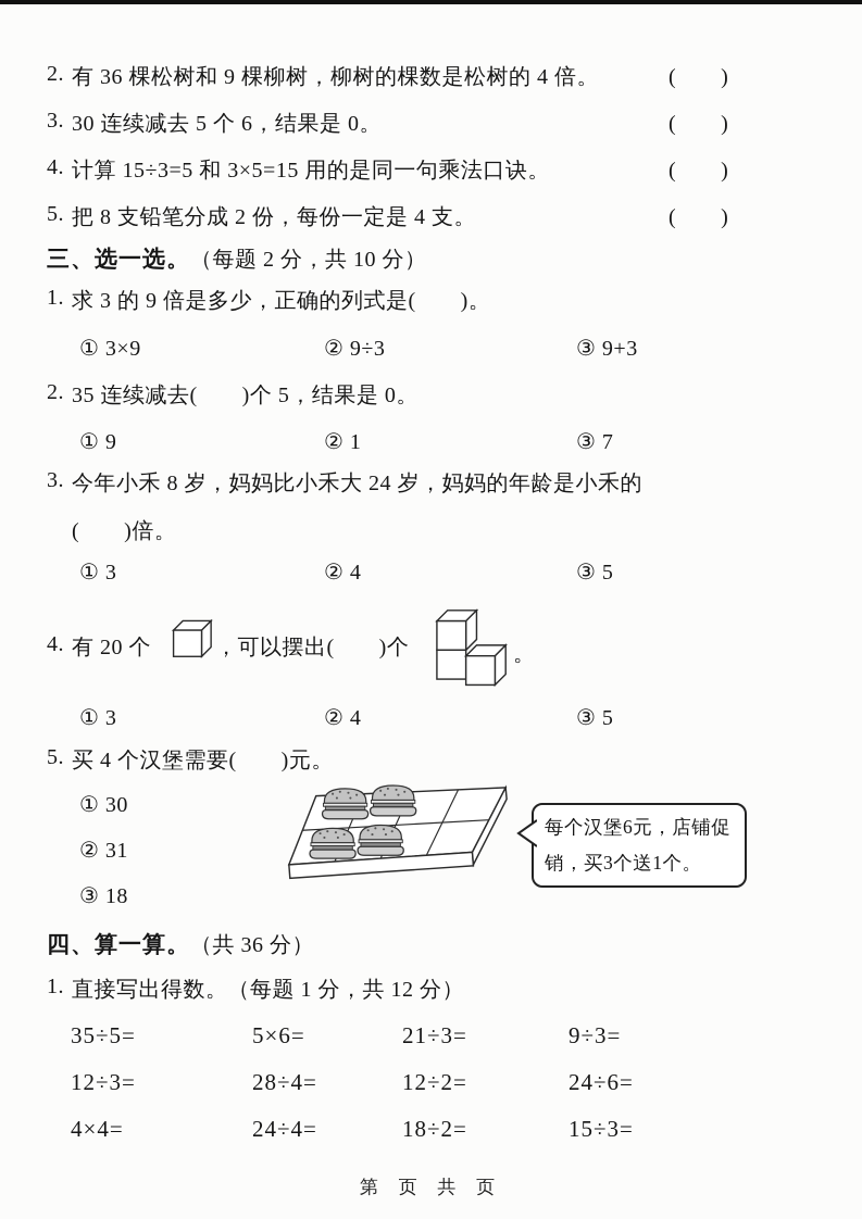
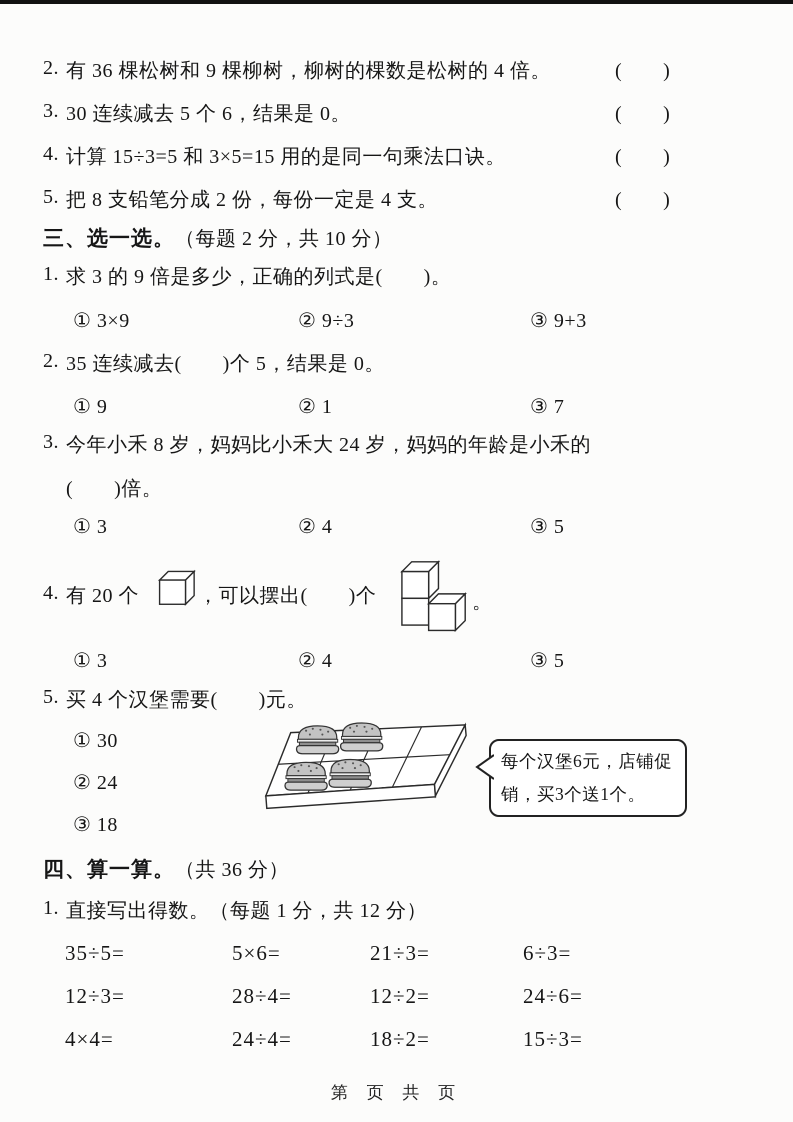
  2.
  有 36 棵松树和 9 棵柳树，柳树的棵数是松树的 4 倍。
  ( )
  3.
  30 连续减去 5 个 6，结果是 0。
  ( )
  4.
  计算 15÷3=5 和 3×5=15 用的是同一句乘法口诀。
  ( )
  5.
  把 8 支铅笔分成 2 份，每份一定是 4 支。
  ( )
  三、选一选。（每题 2 分，共 10 分）
  1.
  求 3 的 9 倍是多少，正确的列式是( )。
  ① 3×9
  ② 9÷3
  ③ 9+3
  2.
  35 连续减去( )个 5，结果是 0。
  ① 9
  ② 1
  ③ 7
  3.
  今年小禾 8 岁，妈妈比小禾大 24 岁，妈妈的年龄是小禾的
  ( )倍。
  ① 3
  ② 4
  ③ 5
  4.
  有 20 个
  ，可以摆出( )个
  。
  ① 3
  ② 4
  ③ 5
  5.
  买 4 个汉堡需要( )元。
  ① 30
- ② 31
+ ② 24
  ③ 18
  每个汉堡6元，店铺促
  销，买3个送1个。
  四、算一算。（共 36 分）
  1.
  直接写出得数。（每题 1 分，共 12 分）
  35÷5=
  5×6=
  21÷3=
- 9÷3=
+ 6÷3=
  12÷3=
  28÷4=
  12÷2=
  24÷6=
  4×4=
  24÷4=
  18÷2=
  15÷3=
  第 页 共 页
